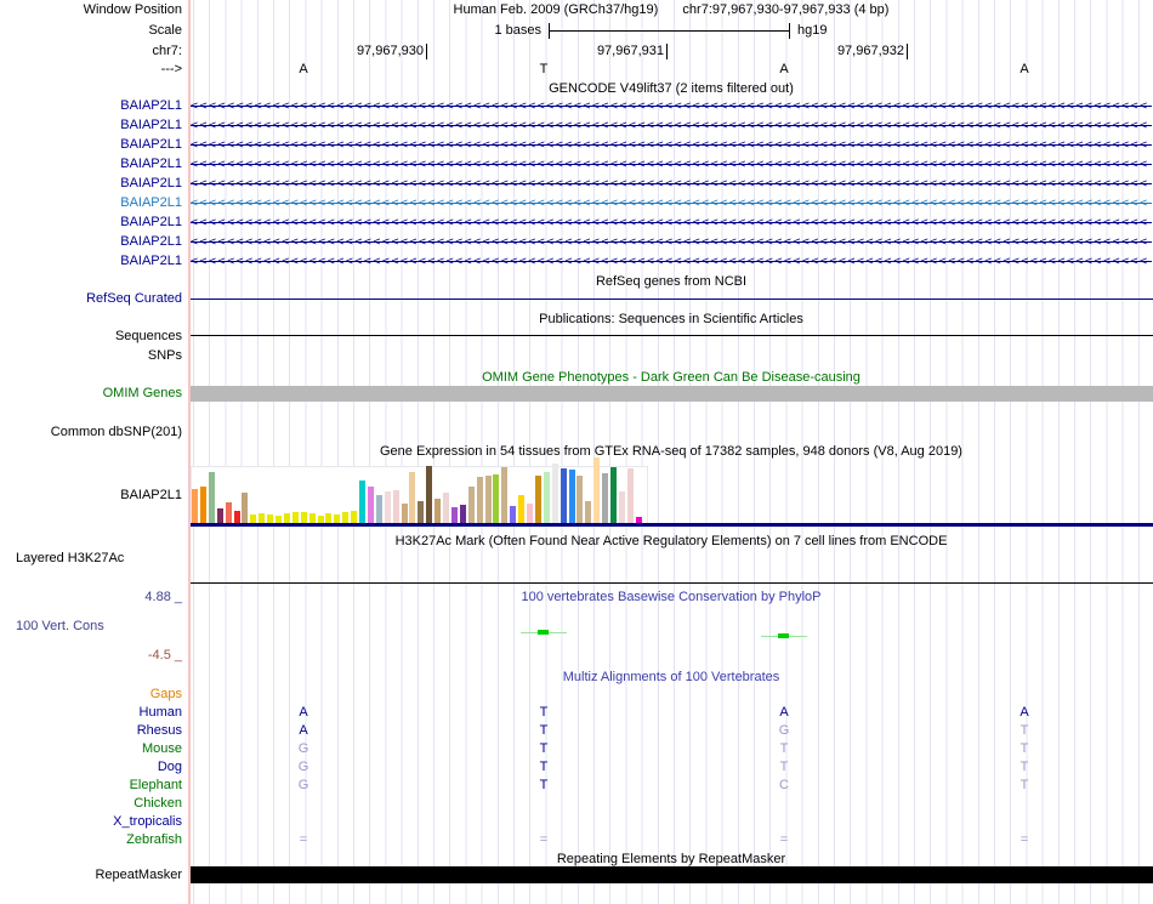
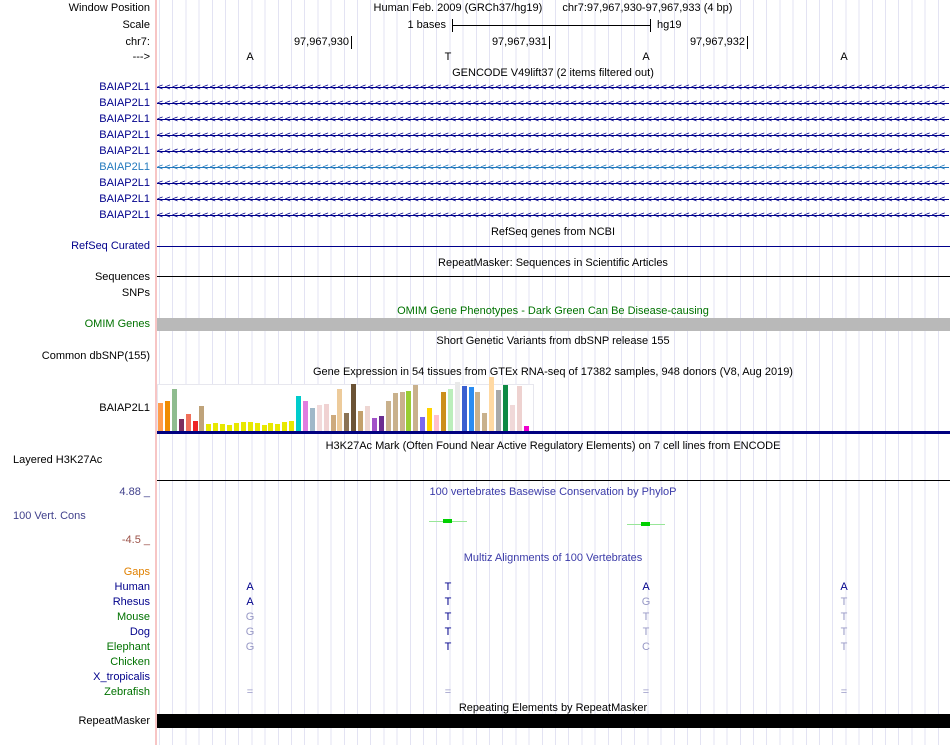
  Window Position
  Human Feb. 2009 (GRCh37/hg19) chr7:97,967,930-97,967,933 (4 bp)
  Scale
  1 bases
  hg19
  chr7:
  97,967,930
  97,967,931
  97,967,932
  --->
  A
  T
  A
  A
  GENCODE V49lift37 (2 items filtered out)
  BAIAP2L1
  <<<<<<<<<<<<<<<<<<<<<<<<<<<<<<<<<<<<<<<<<<<<<<<<<<<<<<<<<<<<<<<<<<<<<<<<<<<<<<<<<<<<<<<<<<<<<<<<<<<<<<<<<
  BAIAP2L1
  <<<<<<<<<<<<<<<<<<<<<<<<<<<<<<<<<<<<<<<<<<<<<<<<<<<<<<<<<<<<<<<<<<<<<<<<<<<<<<<<<<<<<<<<<<<<<<<<<<<<<<<<<
  BAIAP2L1
  <<<<<<<<<<<<<<<<<<<<<<<<<<<<<<<<<<<<<<<<<<<<<<<<<<<<<<<<<<<<<<<<<<<<<<<<<<<<<<<<<<<<<<<<<<<<<<<<<<<<<<<<<
  BAIAP2L1
  <<<<<<<<<<<<<<<<<<<<<<<<<<<<<<<<<<<<<<<<<<<<<<<<<<<<<<<<<<<<<<<<<<<<<<<<<<<<<<<<<<<<<<<<<<<<<<<<<<<<<<<<<
  BAIAP2L1
  <<<<<<<<<<<<<<<<<<<<<<<<<<<<<<<<<<<<<<<<<<<<<<<<<<<<<<<<<<<<<<<<<<<<<<<<<<<<<<<<<<<<<<<<<<<<<<<<<<<<<<<<<
  BAIAP2L1
  <<<<<<<<<<<<<<<<<<<<<<<<<<<<<<<<<<<<<<<<<<<<<<<<<<<<<<<<<<<<<<<<<<<<<<<<<<<<<<<<<<<<<<<<<<<<<<<<<<<<<<<<<
  BAIAP2L1
  <<<<<<<<<<<<<<<<<<<<<<<<<<<<<<<<<<<<<<<<<<<<<<<<<<<<<<<<<<<<<<<<<<<<<<<<<<<<<<<<<<<<<<<<<<<<<<<<<<<<<<<<<
  BAIAP2L1
  <<<<<<<<<<<<<<<<<<<<<<<<<<<<<<<<<<<<<<<<<<<<<<<<<<<<<<<<<<<<<<<<<<<<<<<<<<<<<<<<<<<<<<<<<<<<<<<<<<<<<<<<<
  BAIAP2L1
  <<<<<<<<<<<<<<<<<<<<<<<<<<<<<<<<<<<<<<<<<<<<<<<<<<<<<<<<<<<<<<<<<<<<<<<<<<<<<<<<<<<<<<<<<<<<<<<<<<<<<<<<<
  RefSeq genes from NCBI
  RefSeq Curated
- Publications: Sequences in Scientific Articles
+ RepeatMasker: Sequences in Scientific Articles
  Sequences
  SNPs
  OMIM Gene Phenotypes - Dark Green Can Be Disease-causing
  OMIM Genes
+ Short Genetic Variants from dbSNP release 155
- Common dbSNP(201)
+ Common dbSNP(155)
  Gene Expression in 54 tissues from GTEx RNA-seq of 17382 samples, 948 donors (V8, Aug 2019)
  BAIAP2L1
  H3K27Ac Mark (Often Found Near Active Regulatory Elements) on 7 cell lines from ENCODE
  Layered H3K27Ac
  4.88 _
  100 vertebrates Basewise Conservation by PhyloP
  100 Vert. Cons
  -4.5 _
  Multiz Alignments of 100 Vertebrates
  Gaps
  Human
  A
  T
  A
  A
  Rhesus
  A
  T
  G
  T
  Mouse
  G
  T
  T
  T
  Dog
  G
  T
  T
  T
  Elephant
  G
  T
  C
  T
  Chicken
  X_tropicalis
  Zebrafish
  =
  =
  =
  =
  Repeating Elements by RepeatMasker
  RepeatMasker
